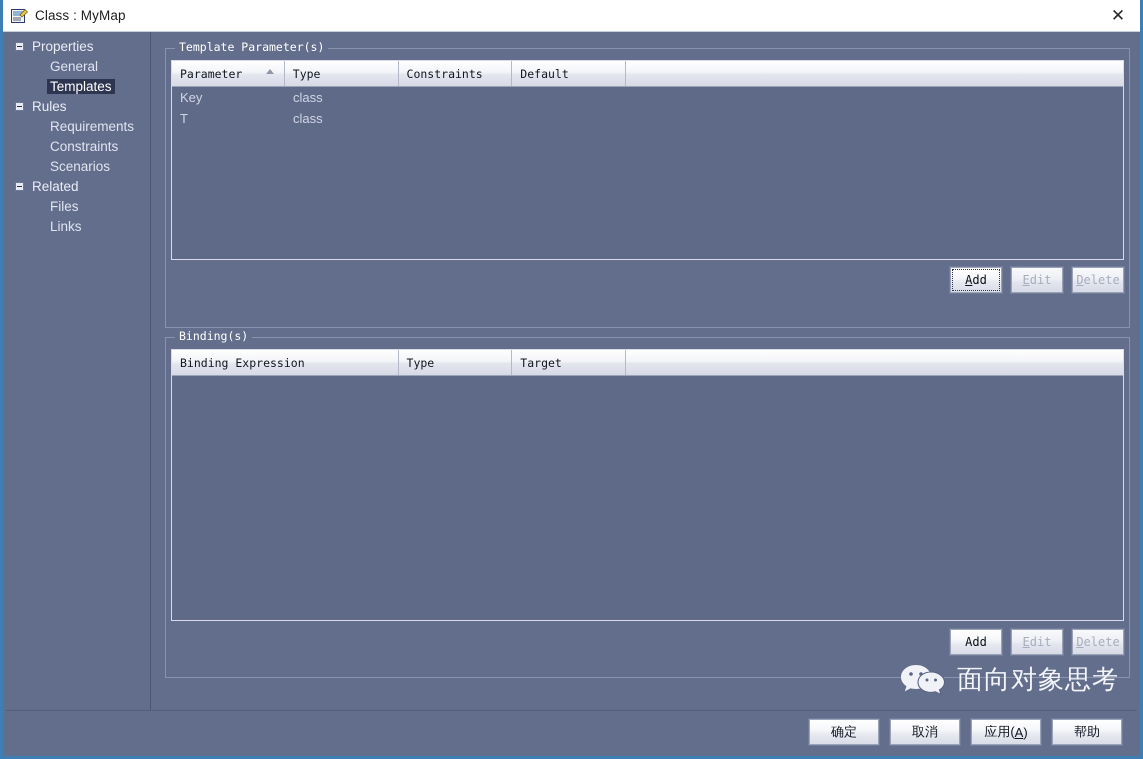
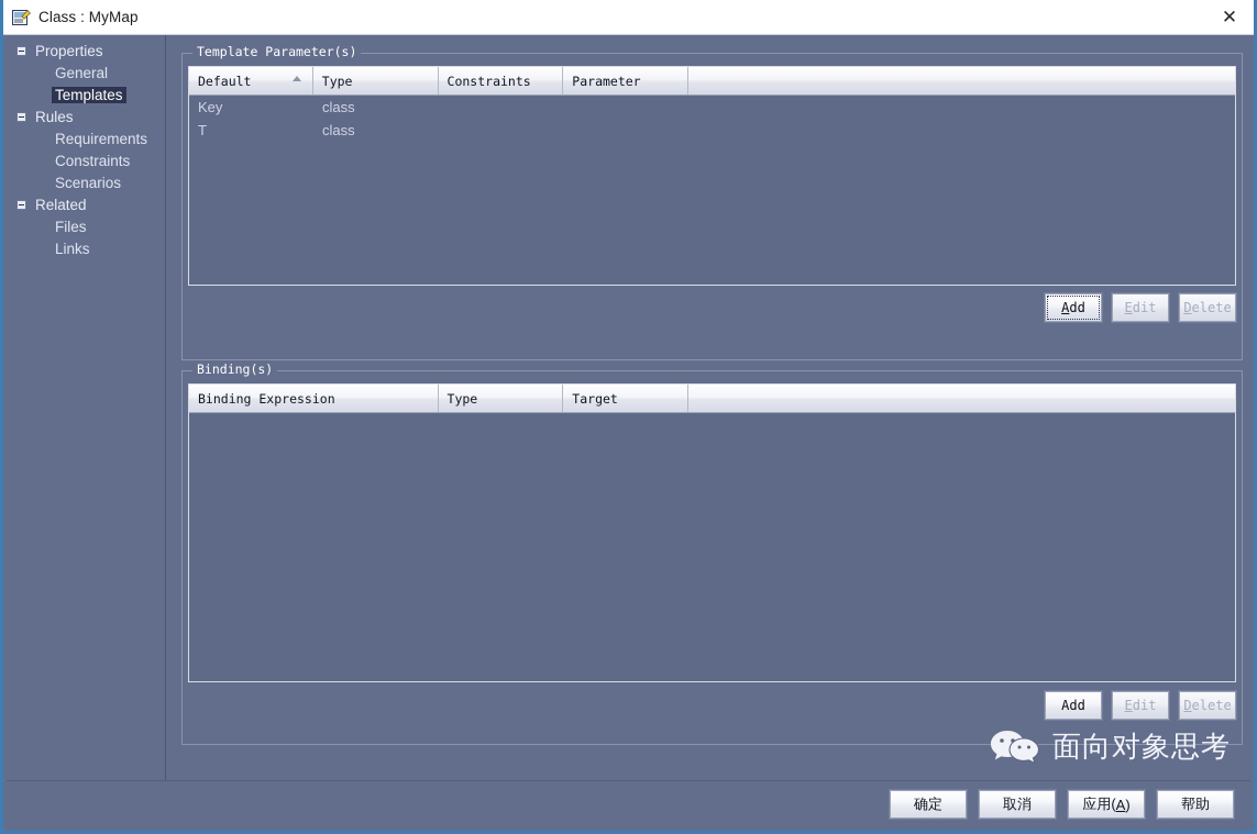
  Class : MyMap
  ✕
  Properties
  General
  Templates
  Rules
  Requirements
  Constraints
  Scenarios
  Related
  Files
  Links
  Template Parameter(s)
- Parameter
+ Default
  Type
  Constraints
- Default
+ Parameter
  Key
  class
  T
  class
  A
  dd
  E
  dit
  D
  elete
  Binding(s)
  Binding Expression
  Type
  Target
  Add
  E
  dit
  D
  elete
  面向对象思考
  确定
  取消
  应用(
  A
  )
  帮助
